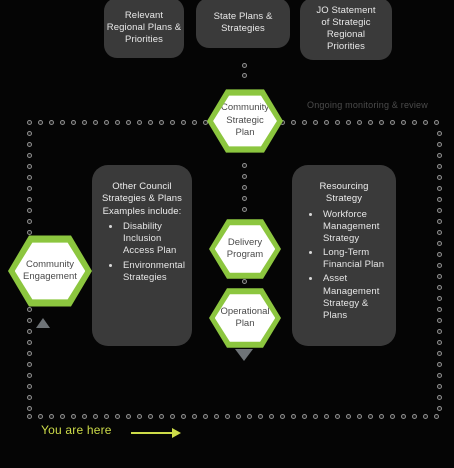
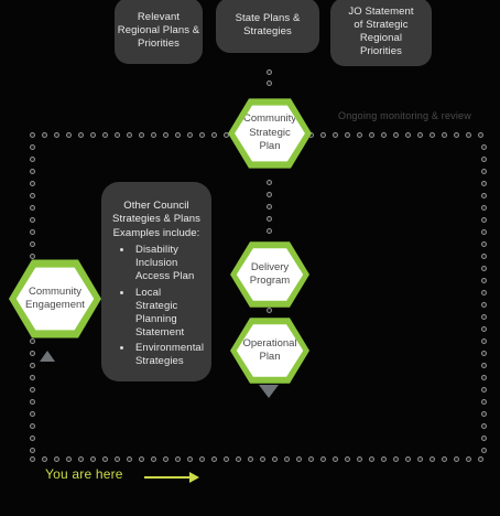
  Relevant
  Regional Plans &
  Priorities
  State Plans &
  Strategies
  JO Statement
  of Strategic
  Regional
  Priorities
  Ongoing monitoring & review
  Other Council
  Strategies & Plans
  Examples include:
  Disability Inclusion Access Plan
+ Local Strategic Planning Statement
  Environmental Strategies
- Resourcing
- Strategy
- Workforce Management Strategy
- Long-Term Financial Plan
- Asset Management Strategy & Plans
  Community
  Strategic
  Plan
  Delivery
  Program
  Operational
  Plan
  Community
  Engagement
  You are here
